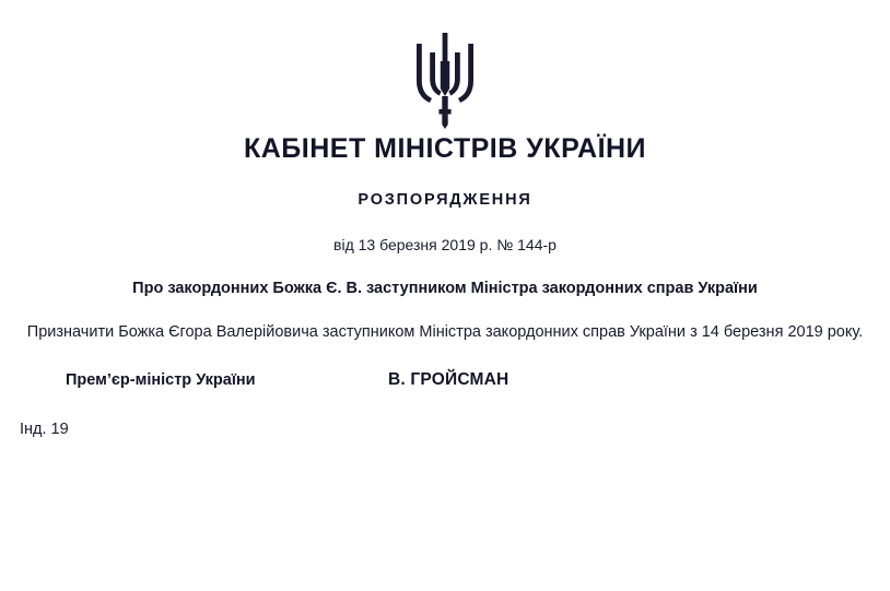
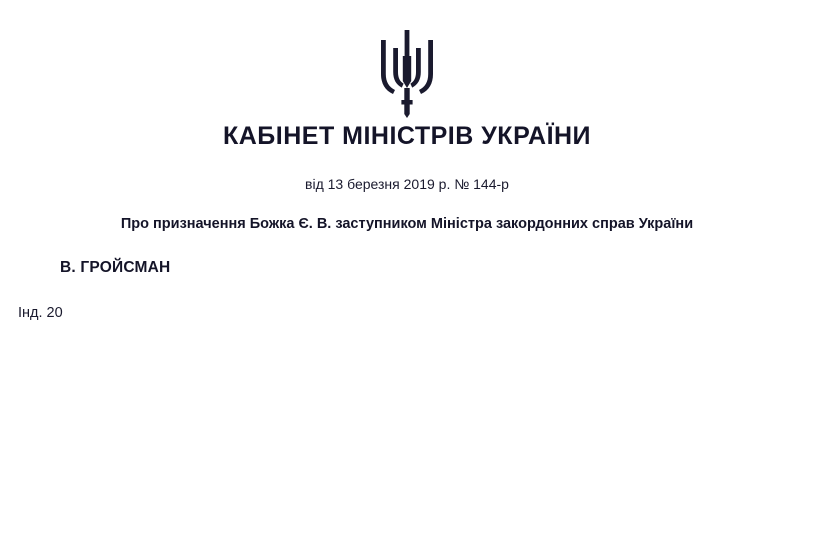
  КАБІНЕТ МІНІСТРІВ УКРАЇНИ
- РОЗПОРЯДЖЕННЯ
  від 13 березня 2019 р. № 144-р
- Про закордонних Божка Є. В. заступником Міністра закордонних справ України
+ Про призначення Божка Є. В. заступником Міністра закордонних справ України
- Призначити Божка Єгора Валерійовича заступником Міністра закордонних справ України з 14 березня 2019 року.
- Прем’єр-міністр України
  В. ГРОЙСМАН
- Інд. 19
+ Інд. 20
